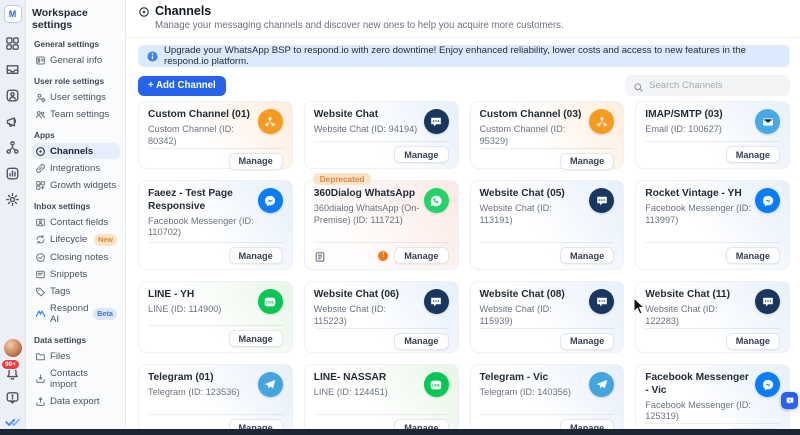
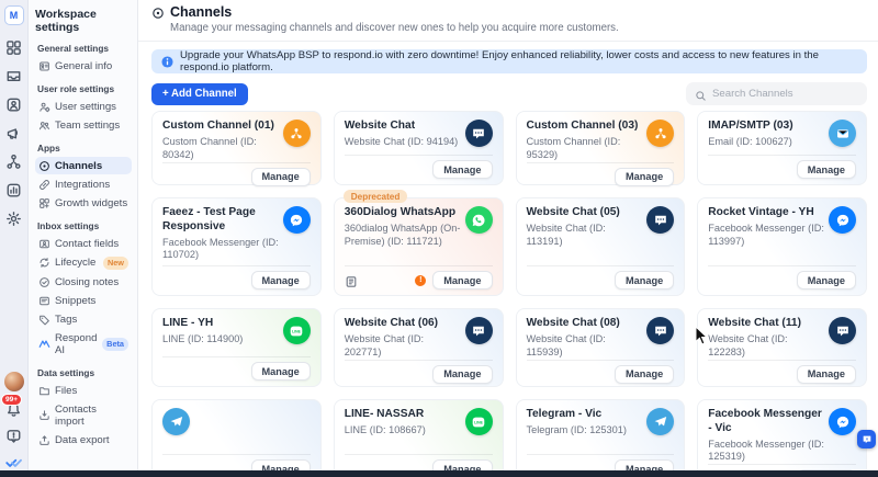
  M
  Workspace settings
  General settings
  General info
  User role settings
  User settings
  Team settings
  Apps
  Channels
  Integrations
  Growth widgets
  Inbox settings
  Contact fields
  Lifecycle
  New
  Closing notes
  Snippets
  Tags
  Respond AI
  Beta
  Data settings
  Files
  Contacts import
  Data export
  Channels
  Manage your messaging channels and discover new ones to help you acquire more customers.
  Upgrade your WhatsApp BSP to respond.io with zero downtime! Enjoy enhanced reliability, lower costs and access to new features in the respond.io platform.
  + Add Channel
  Search Channels
  Custom Channel (01)
  Custom Channel (ID: 80342)
  Manage
  Website Chat
  Website Chat (ID: 94194)
  Manage
  Custom Channel (03)
  Custom Channel (ID: 95329)
  Manage
  IMAP/SMTP (03)
  Email (ID: 100627)
  Manage
  Faeez - Test Page Responsive
  Facebook Messenger (ID: 110702)
  Manage
  Deprecated
  360Dialog WhatsApp
  360dialog WhatsApp (On-Premise) (ID: 111721)
  Manage
  Website Chat (05)
  Website Chat (ID: 113191)
  Manage
  Rocket Vintage - YH
  Facebook Messenger (ID: 113997)
  Manage
  LINE - YH
  LINE (ID: 114900)
  Manage
  Website Chat (06)
- Website Chat (ID: 115223)
+ Website Chat (ID: 202771)
  Manage
  Website Chat (08)
  Website Chat (ID: 115939)
  Manage
  Website Chat (11)
  Website Chat (ID: 122283)
  Manage
- Telegram (01)
- Telegram (ID: 123536)
  Manage
  LINE- NASSAR
- LINE (ID: 124451)
+ LINE (ID: 108667)
  Manage
  Telegram - Vic
- Telegram (ID: 140356)
+ Telegram (ID: 125301)
  Manage
  Facebook Messenger - Vic
  Facebook Messenger (ID: 125319)
